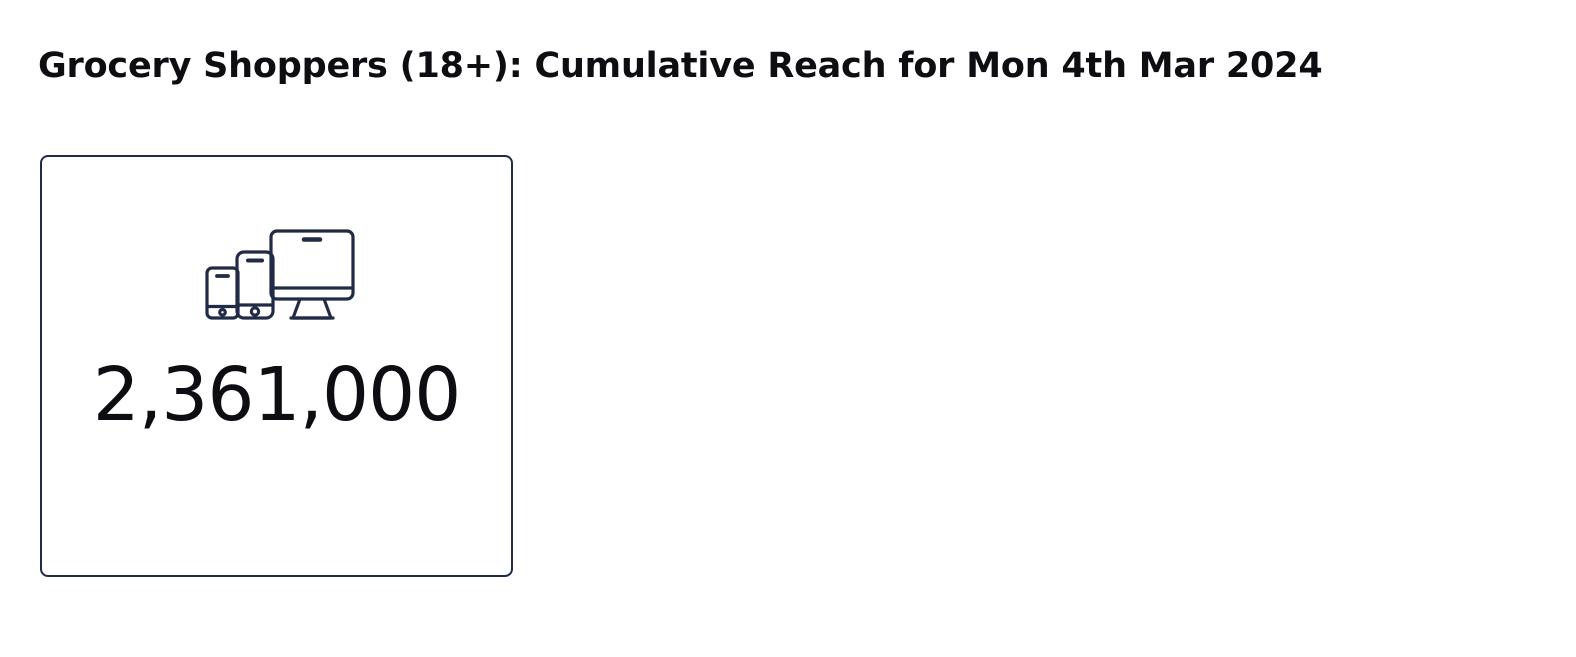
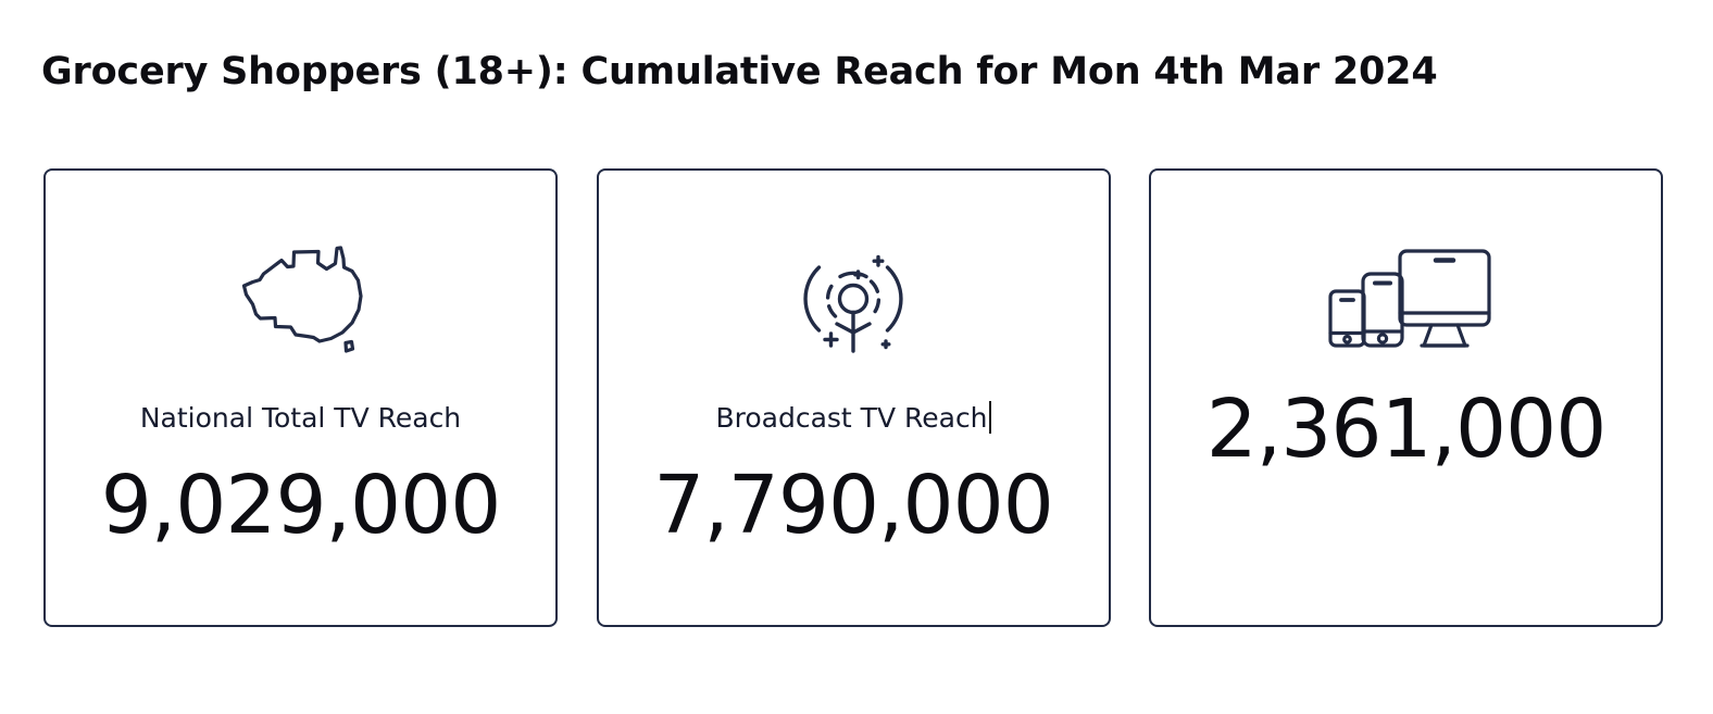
  Grocery Shoppers (18+): Cumulative Reach for Mon 4th Mar 2024
+ National Total TV Reach
+ 9,029,000
+ Broadcast TV Reach
+ 7,790,000
  2,361,000
